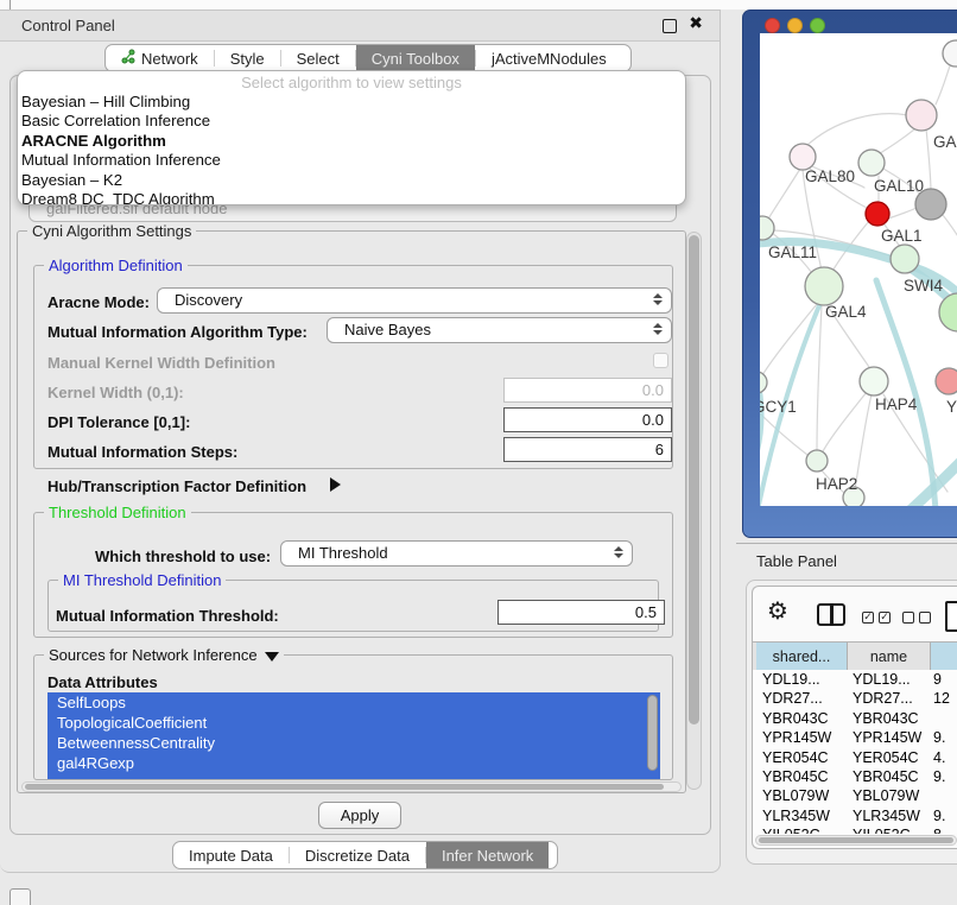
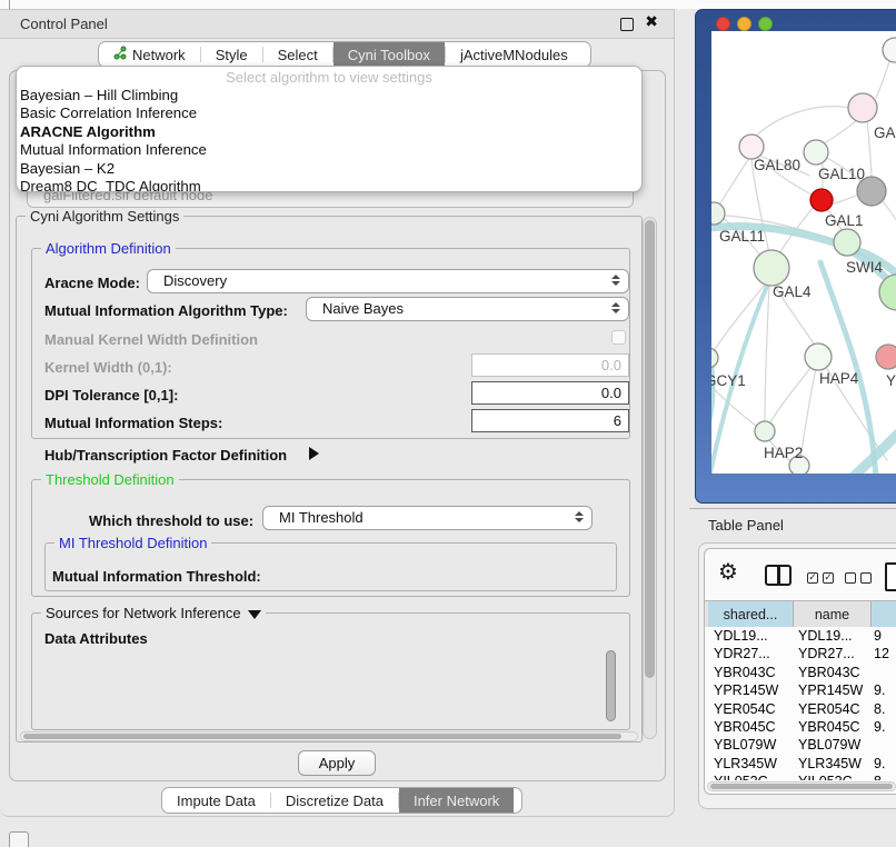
  Control Panel
  ✖
  Network
  Style
  Select
  Cyni Toolbox
  jActiveMNodules
  galFiltered.sif default node
  Select algorithm to view settings
  Bayesian – Hill Climbing
  Basic Correlation Inference
  ARACNE Algorithm
  Mutual Information Inference
  Bayesian – K2
  Dream8 DC_TDC Algorithm
  Cyni Algorithm Settings
  Algorithm Definition
  Aracne Mode:
  Discovery
  Mutual Information Algorithm Type:
  Naive Bayes
  Manual Kernel Width Definition
  Kernel Width (0,1):
  0.0
  DPI Tolerance [0,1]:
  0.0
  Mutual Information Steps:
  6
  Hub/Transcription Factor Definition
  Threshold Definition
  Which threshold to use:
  MI Threshold
  MI Threshold Definition
  Mutual Information Threshold:
- 0.5
  Sources for Network Inference
  Data Attributes
- SelfLoops
- TopologicalCoefficient
- BetweennessCentrality
- gal4RGexp
  Apply
  Impute Data
  Discretize Data
  Infer Network
  GAL80
  GAL10
  GAL1
  GAL11
  SWI4
  GAL4
  GCY1
  HAP4
  Y
  HAP2
  Table Panel
  ⚙
  ✓
  ✓
  shared...
  name
  YDL19...
  YDL19...
  9
  YDR27...
  YDR27...
  12
  YBR043C
  YBR043C
  YPR145W
  YPR145W
  9.
  YER054C
  YER054C
- 4.
+ 8.
  YBR045C
  YBR045C
  9.
  YBL079W
  YBL079W
  YLR345W
  YLR345W
  9.
